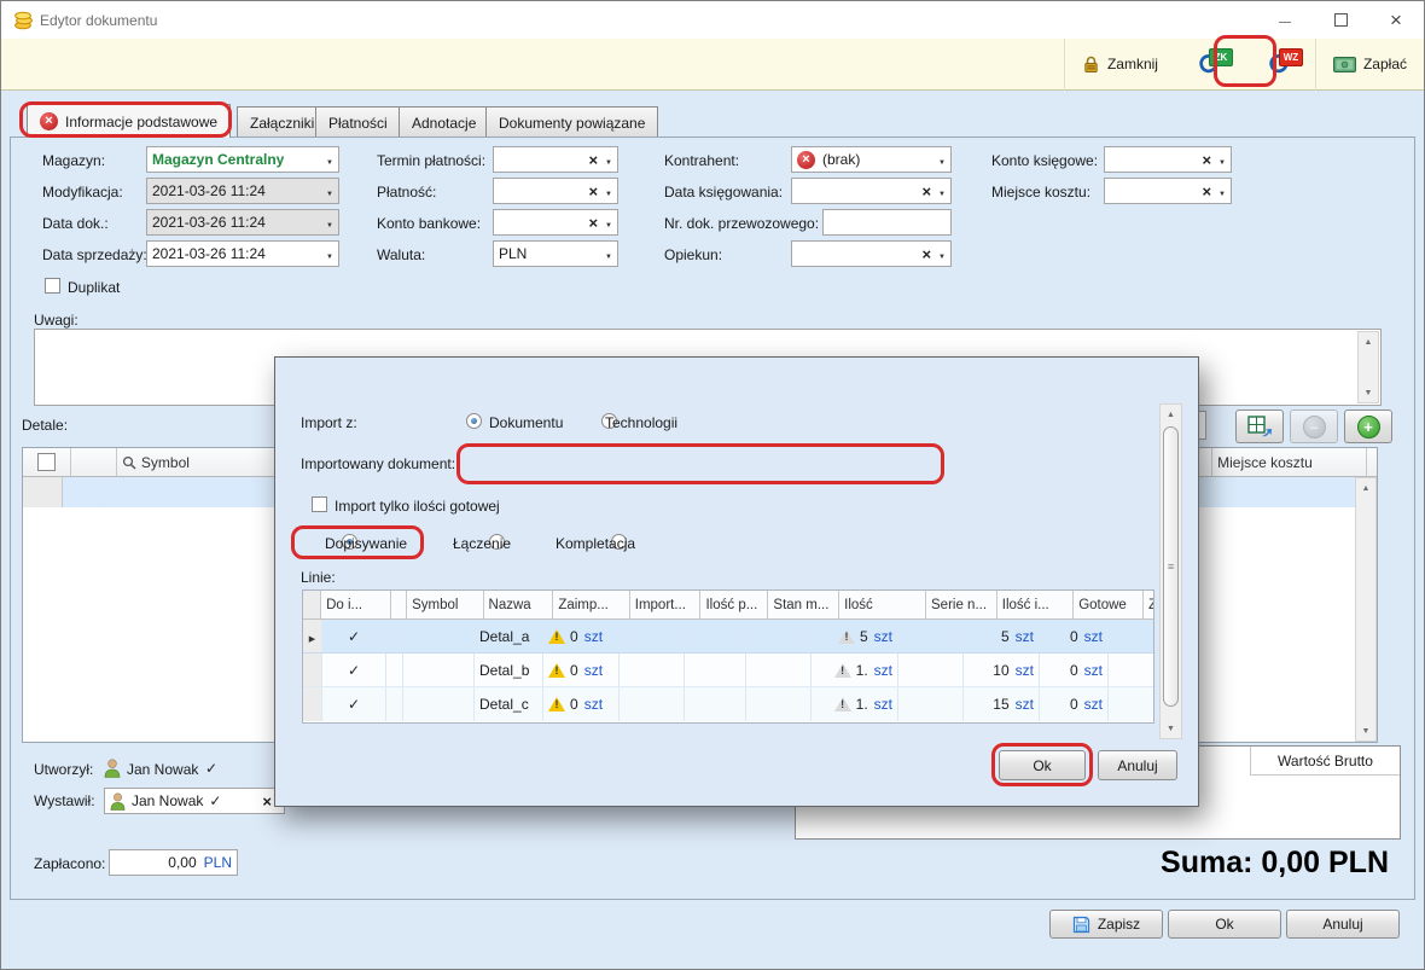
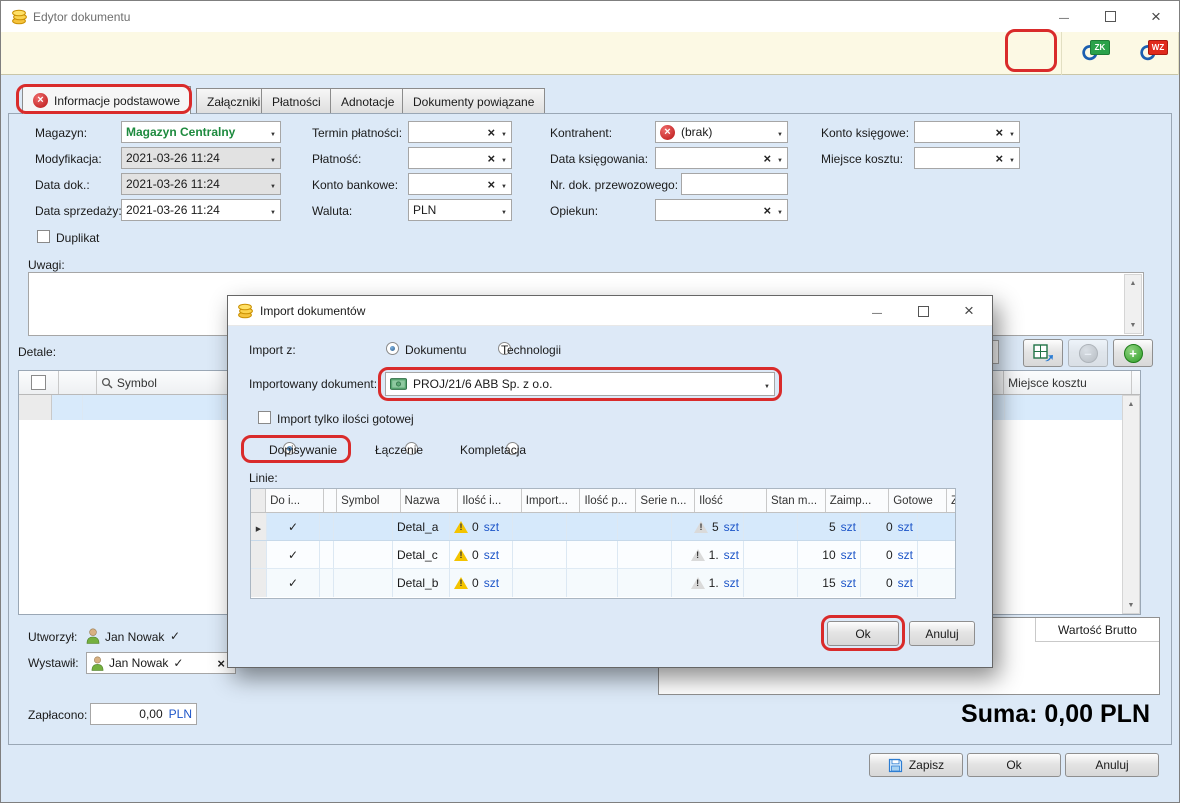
  Edytor dokumentu
- Zamknij
  ZK
  WZ
- Zapłać
  Informacje podstawowe
  Załączniki
  Płatności
  Adnotacje
  Dokumenty powiązane
  Magazyn:
  Magazyn Centralny
  Modyfikacja:
  2021-03-26 11:24
  Data dok.:
  2021-03-26 11:24
  Data sprzedaży
  2021-03-26 11:24
  Duplikat
  Termin płatności:
  Płatność:
  Konto bankowe:
  Waluta:
  PLN
  Kontrahent:
  (brak)
  Data księgowania:
  Nr. dok. przewozowego:
  Opiekun:
  Konto księgowe:
  Miejsce kosztu:
  Uwagi:
  Detale:
  –
  +
  Symbol
  Miejsce kosztu
  Wartość Brutto
  Utworzył:
  Jan Nowak
  Wystawił:
  Jan Nowak
  Zapłacono:
  0,00
  PLN
  Suma: 0,00 PLN
  Zapisz
  Ok
  Anuluj
+ Import dokumentów
  Import z:
  Dokumentu
  Technologii
  Importowany dokument:
+ PROJ/21/6 ABB Sp. z o.o.
  Import tylko ilości gotowej
  Dopisywanie
  Łączenie
  Kompletacja
  Linie:
  Do i...
  Symbol
  Nazwa
- Zaimp...
+ Ilość i...
  Import...
  Ilość p...
- Stan m...
+ Serie n...
  Ilość
- Serie n...
+ Stan m...
- Ilość i...
+ Zaimp...
  Gotowe
  Detal_a
  0
  szt
  5
  szt
  5
  szt
  0
  szt
- Detal_b
+ Detal_c
  0
  szt
  1.
  szt
  10
  szt
  0
  szt
- Detal_c
+ Detal_b
  0
  szt
  1.
  szt
  15
  szt
  0
  szt
- ≡
  Ok
  Anuluj
